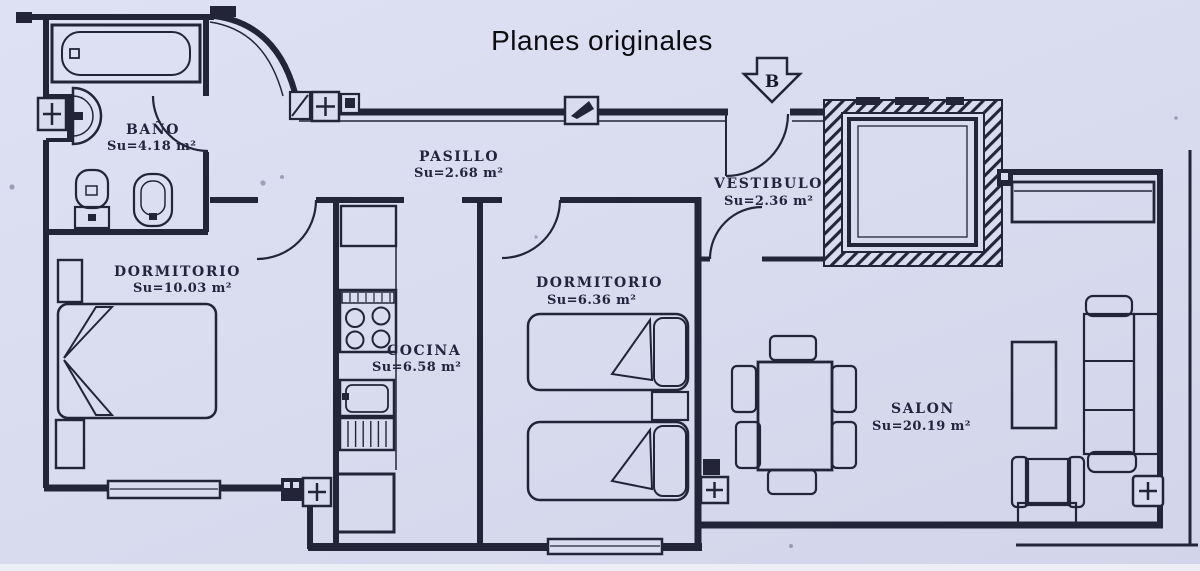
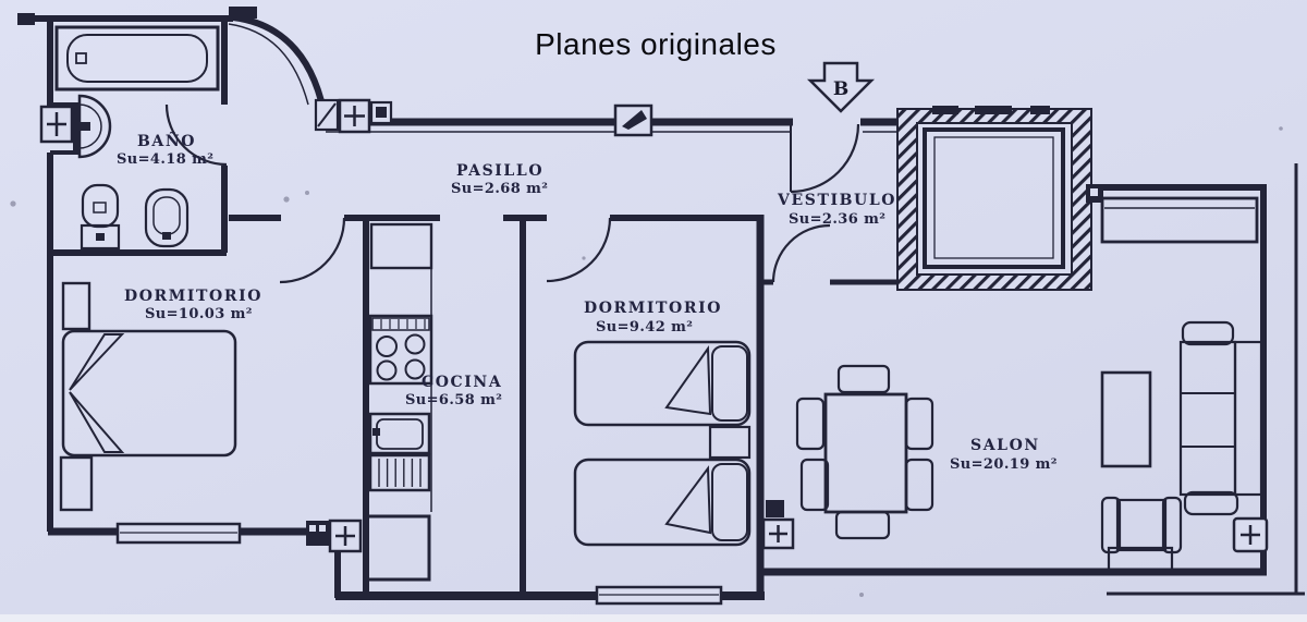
  B
  Planes originales
  BAÑO
  Su=4.18 m²
  PASILLO
  Su=2.68 m²
  DORMITORIO
  Su=10.03 m²
  COCINA
  Su=6.58 m²
  DORMITORIO
- Su=6.36 m²
+ Su=9.42 m²
  VESTIBULO
  Su=2.36 m²
  SALON
  Su=20.19 m²
